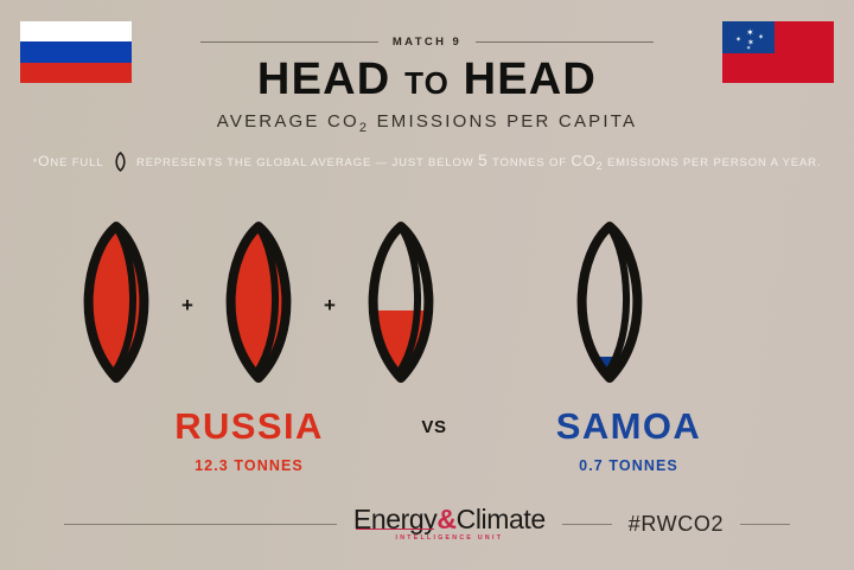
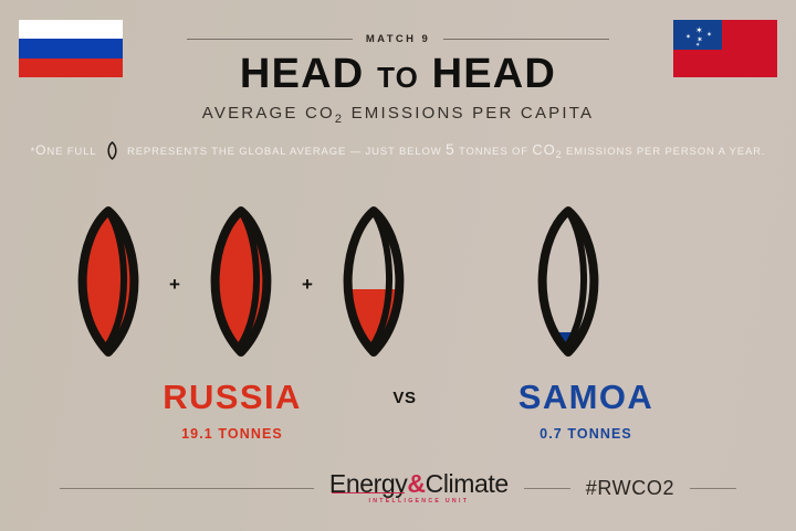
  ✶
  MATCH 9
  HEAD TO HEAD
  AVERAGE CO2 EMISSIONS PER CAPITA
  *ONE FULL REPRESENTS THE GLOBAL AVERAGE — JUST BELOW 5 TONNES OF CO2 EMISSIONS PER PERSON A YEAR.
  +
  +
  RUSSIA
- 12.3 TONNES
+ 19.1 TONNES
  VS
  SAMOA
  0.7 TONNES
  Energy&Climate
  #RWCO2
